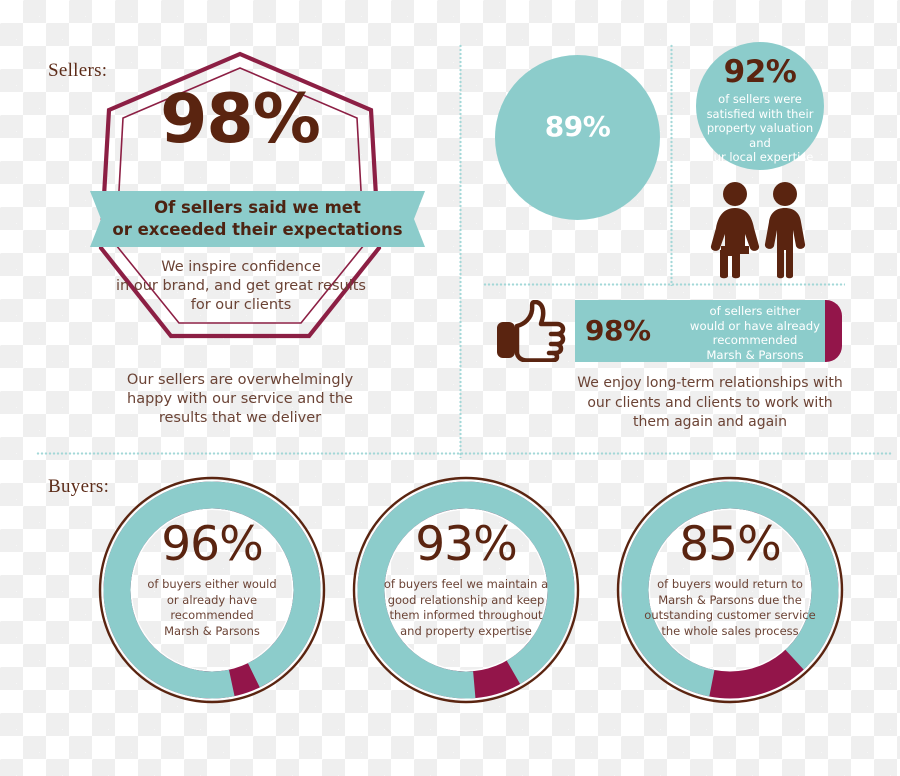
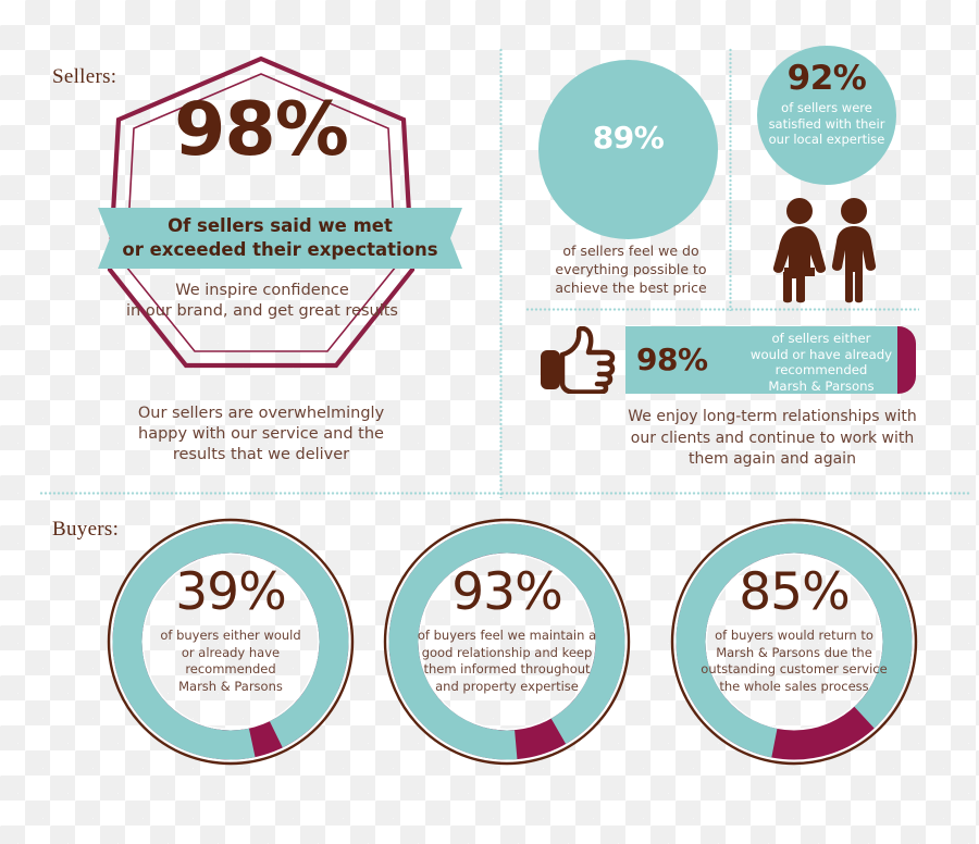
  Sellers:
  98%
  Of sellers said we met
  or exceeded their expectations
  We inspire confidence
  in our brand, and get great results
- for our clients
  Our sellers are overwhelmingly
  happy with our service and the
  results that we deliver
  89%
+ of sellers feel we do
+ everything possible to
+ achieve the best price
  92%
  of sellers were
  satisfied with their
- property valuation and
  our local expertise
  98%
  of sellers either
  would or have already
  recommended
  Marsh & Parsons
  We enjoy long-term relationships with
- our clients and clients to work with
+ our clients and continue to work with
  them again and again
  Buyers:
- 96%
+ 39%
  of buyers either would
  or already have
  recommended
  Marsh & Parsons
  93%
  of buyers feel we maintain a
  good relationship and keep
  them informed throughout
  and property expertise
  85%
  of buyers would return to
  Marsh & Parsons due the
  outstanding customer service
  the whole sales process
